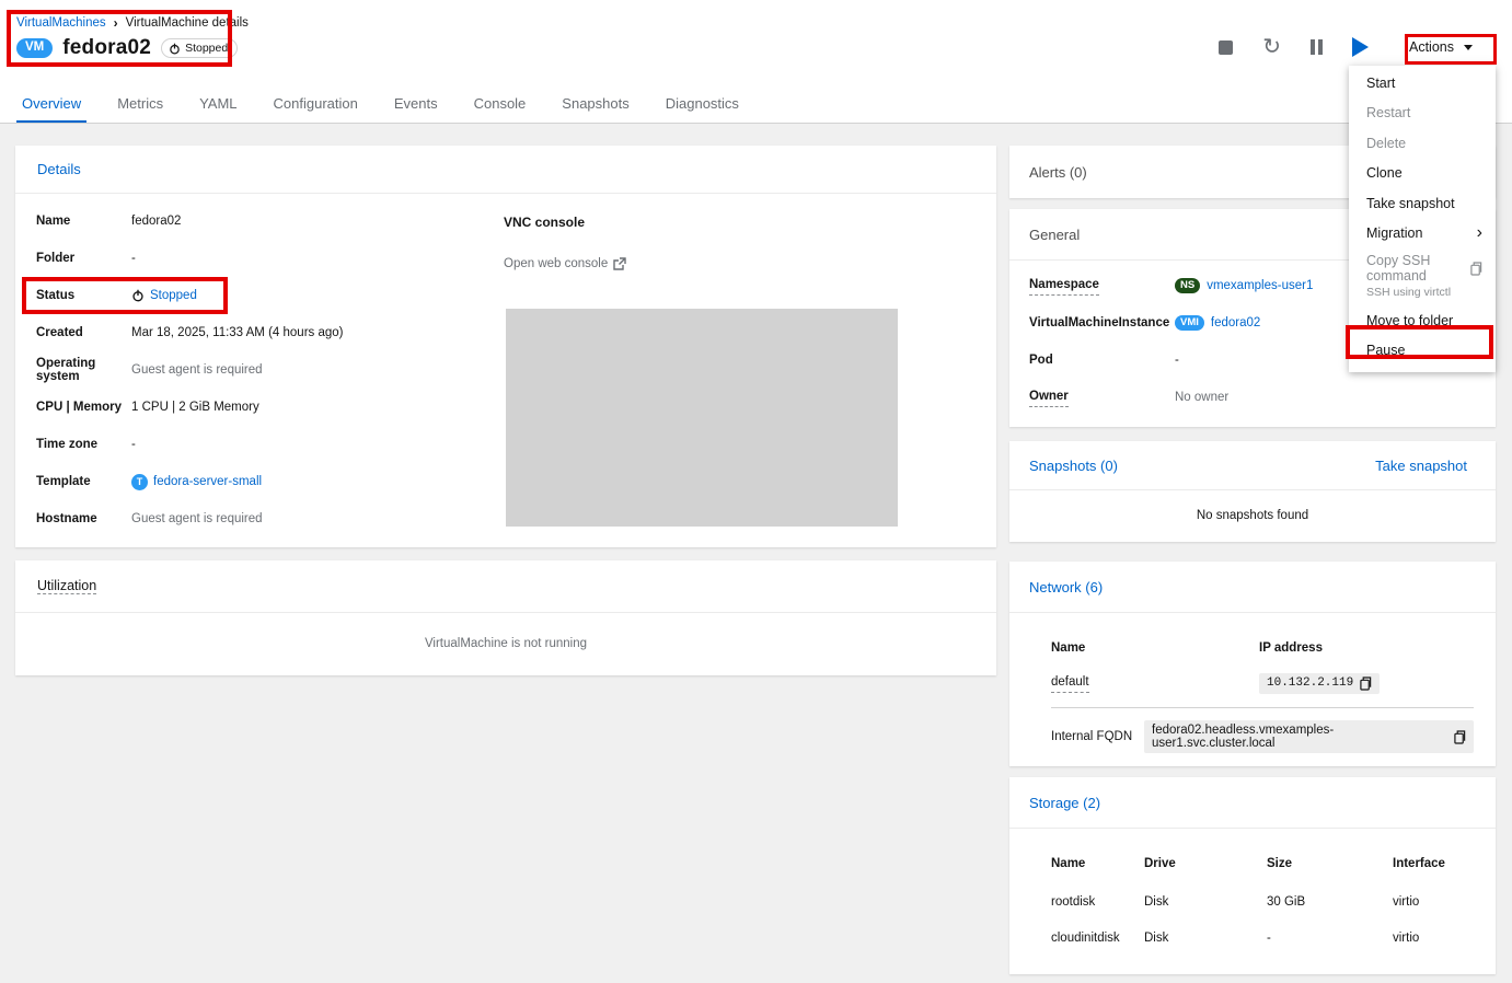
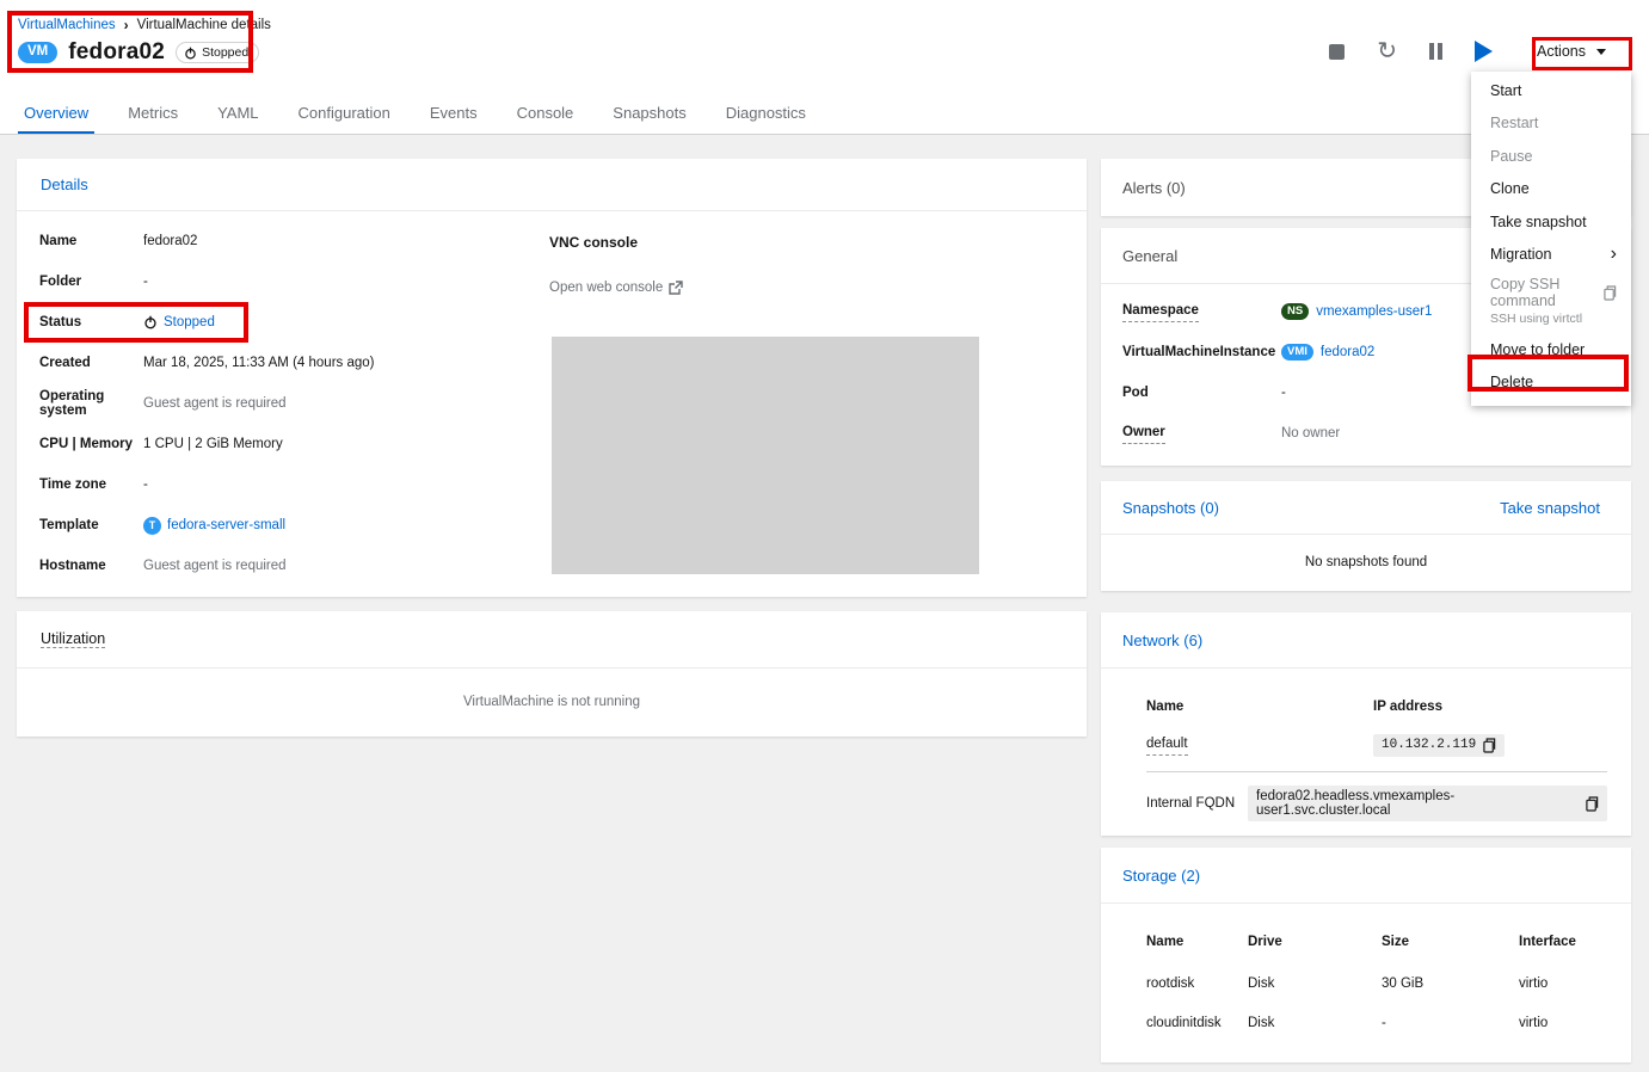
  VirtualMachines
  VirtualMachine details
  VM
  fedora02
  Stopped
  Actions
  Overview
  Metrics
  YAML
  Configuration
  Events
  Console
  Snapshots
  Diagnostics
  Details
  Name
  fedora02
  Folder
  -
  Status
  Stopped
  Created
  Mar 18, 2025, 11:33 AM (4 hours ago)
  Operating system
  Guest agent is required
  CPU | Memory
  1 CPU | 2 GiB Memory
  Time zone
  -
  Template
  T
  fedora-server-small
  Hostname
  Guest agent is required
  VNC console
  Open web console
  Utilization
  VirtualMachine is not running
  Alerts (0)
  General
  Namespace
  NS
  vmexamples-user1
  VirtualMachineInstance
  VMI
  fedora02
  Pod
  -
  Owner
  No owner
  Snapshots (0)
  Take snapshot
  No snapshots found
  Network (6)
  Name
  IP address
  default
  10.132.2.119
  Internal FQDN
  fedora02.headless.vmexamples-user1.svc.cluster.local
  Storage (2)
  Name
  Drive
  Size
  Interface
  rootdisk
  Disk
  30 GiB
  virtio
  cloudinitdisk
  Disk
  -
  virtio
  Start
  Restart
- Delete
+ Pause
  Clone
  Take snapshot
  Migration
  Copy SSH command
  SSH using virtctl
  Move to folder
- Pause
+ Delete
